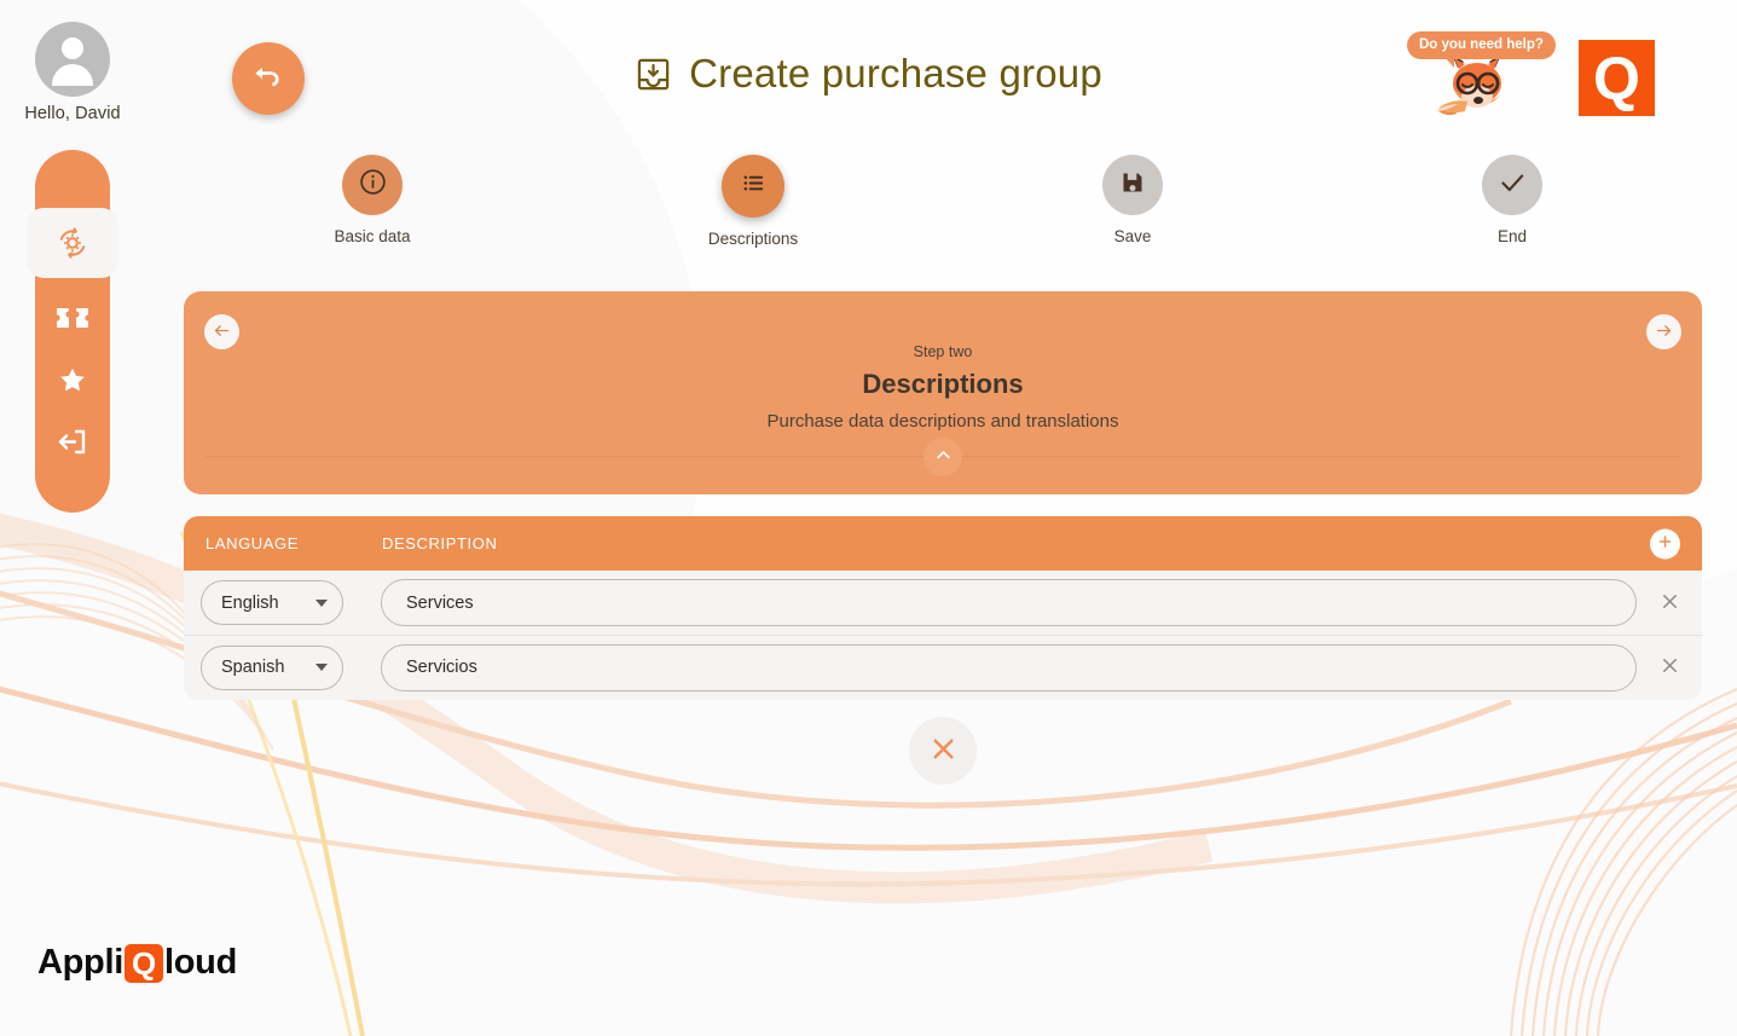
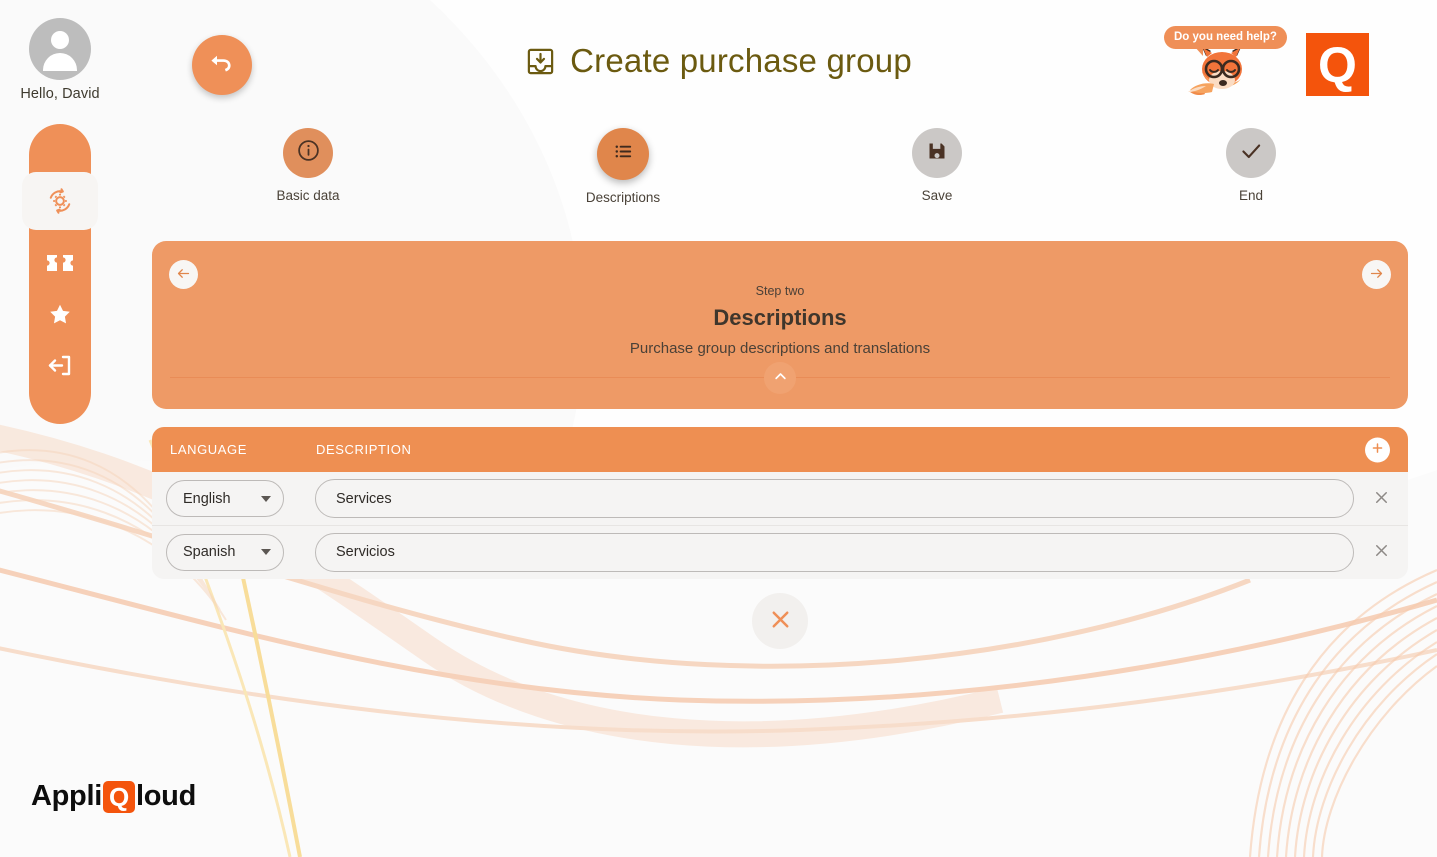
  Hello, David
  Create purchase group
  Do you need help?
  Q
  Basic data
  Descriptions
  Save
  End
  Step two
  Descriptions
- Purchase data descriptions and translations
+ Purchase group descriptions and translations
  LANGUAGE
  DESCRIPTION
  English
  Services
  Spanish
  Servicios
  Appli
  Q
  loud
